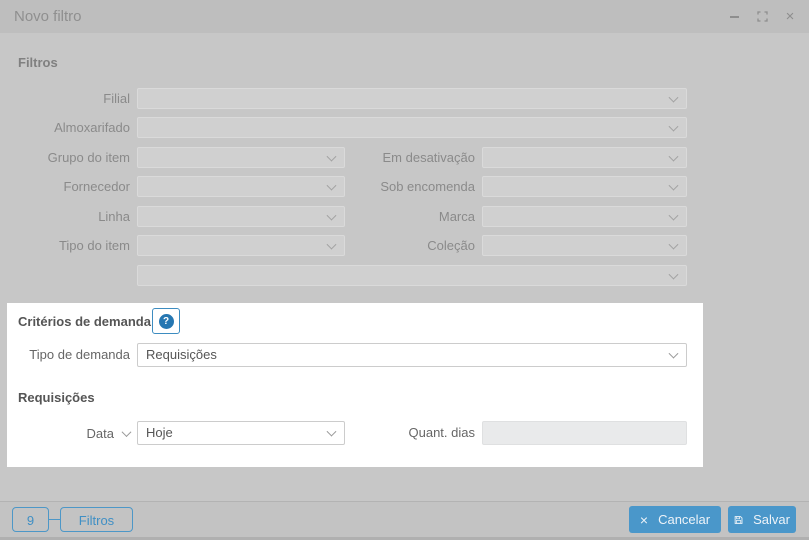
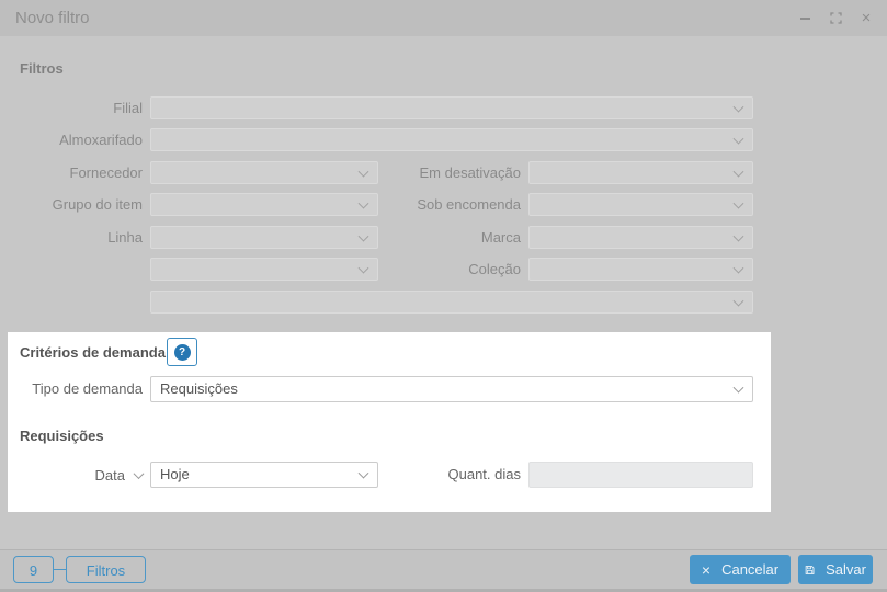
  Novo filtro
  ×
  Filtros
  Filial
  Almoxarifado
- Grupo do item
+ Fornecedor
  Em desativação
- Fornecedor
+ Grupo do item
  Sob encomenda
  Linha
  Marca
- Tipo do item
  Coleção
  Critérios de demanda
  ?
  Tipo de demanda
  Requisições
  Requisições
  Data
  Hoje
  Quant. dias
  9
  Filtros
  ×
  Cancelar
  Salvar
